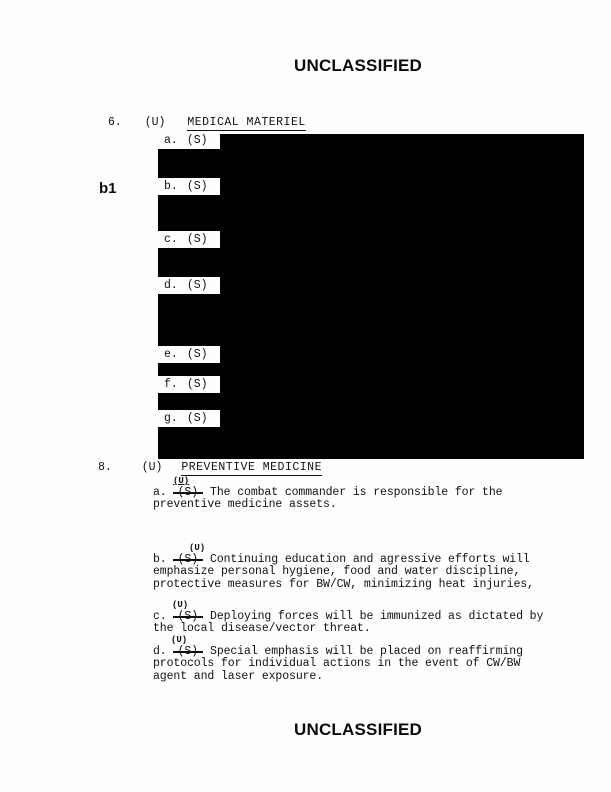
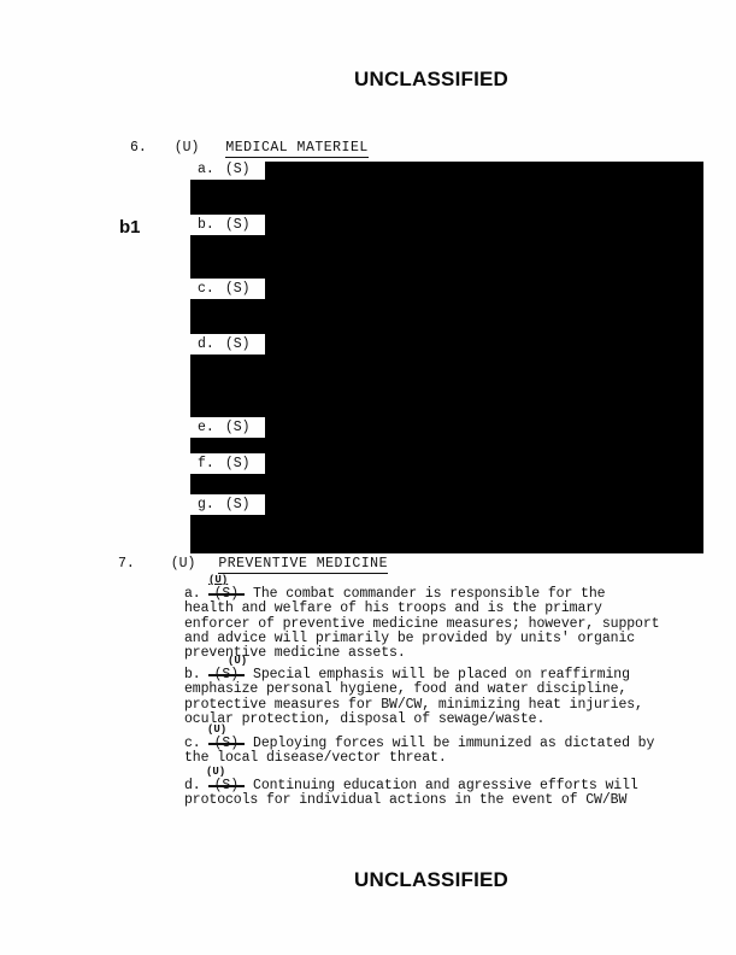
  UNCLASSIFIED
  6. (U) MEDICAL MATERIEL
  b1
  a. (S)
  b. (S)
  c. (S)
  d. (S)
  e. (S)
  f. (S)
  g. (S)
- 8. (U) PREVENTIVE MEDICINE
+ 7. (U) PREVENTIVE MEDICINE
  (U)
  a. (S) The combat commander is responsible for the
+ health and welfare of his troops and is the primary
+ enforcer of preventive medicine measures; however, support
+ and advice will primarily be provided by units' organic
  preventive medicine assets.
  (U)
- b. (S) Continuing education and agressive efforts will
+ b. (S) Special emphasis will be placed on reaffirming
  emphasize personal hygiene, food and water discipline,
  protective measures for BW/CW, minimizing heat injuries,
+ ocular protection, disposal of sewage/waste.
  (U)
  c. (S) Deploying forces will be immunized as dictated by
  the local disease/vector threat.
  (U)
- d. (S) Special emphasis will be placed on reaffirming
+ d. (S) Continuing education and agressive efforts will
  protocols for individual actions in the event of CW/BW
- agent and laser exposure.
  UNCLASSIFIED
